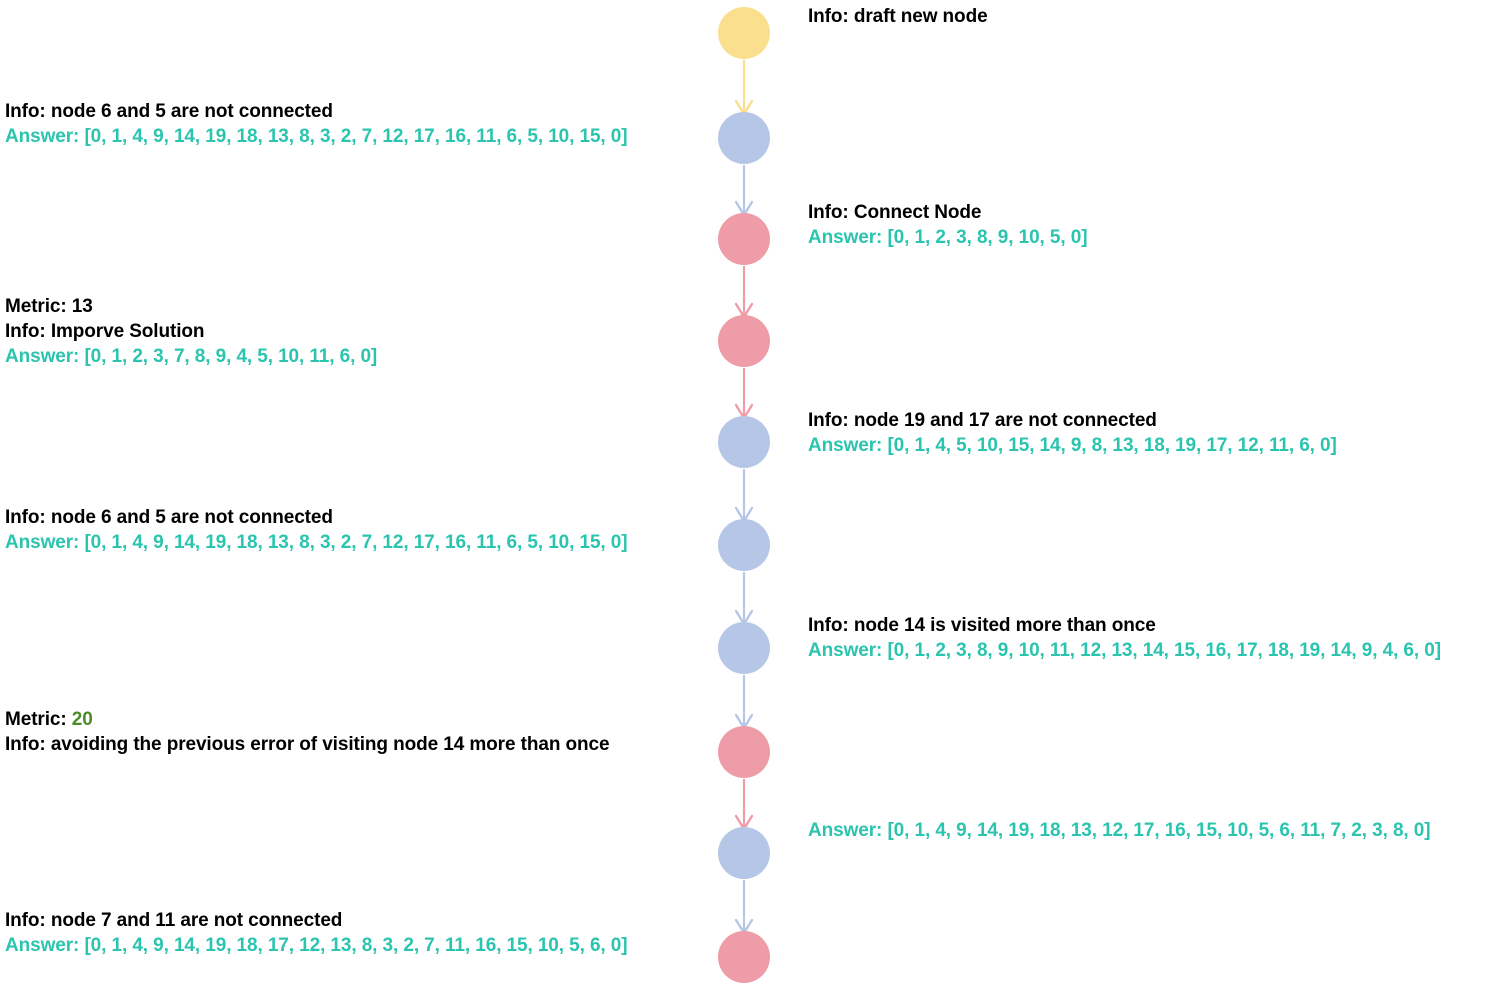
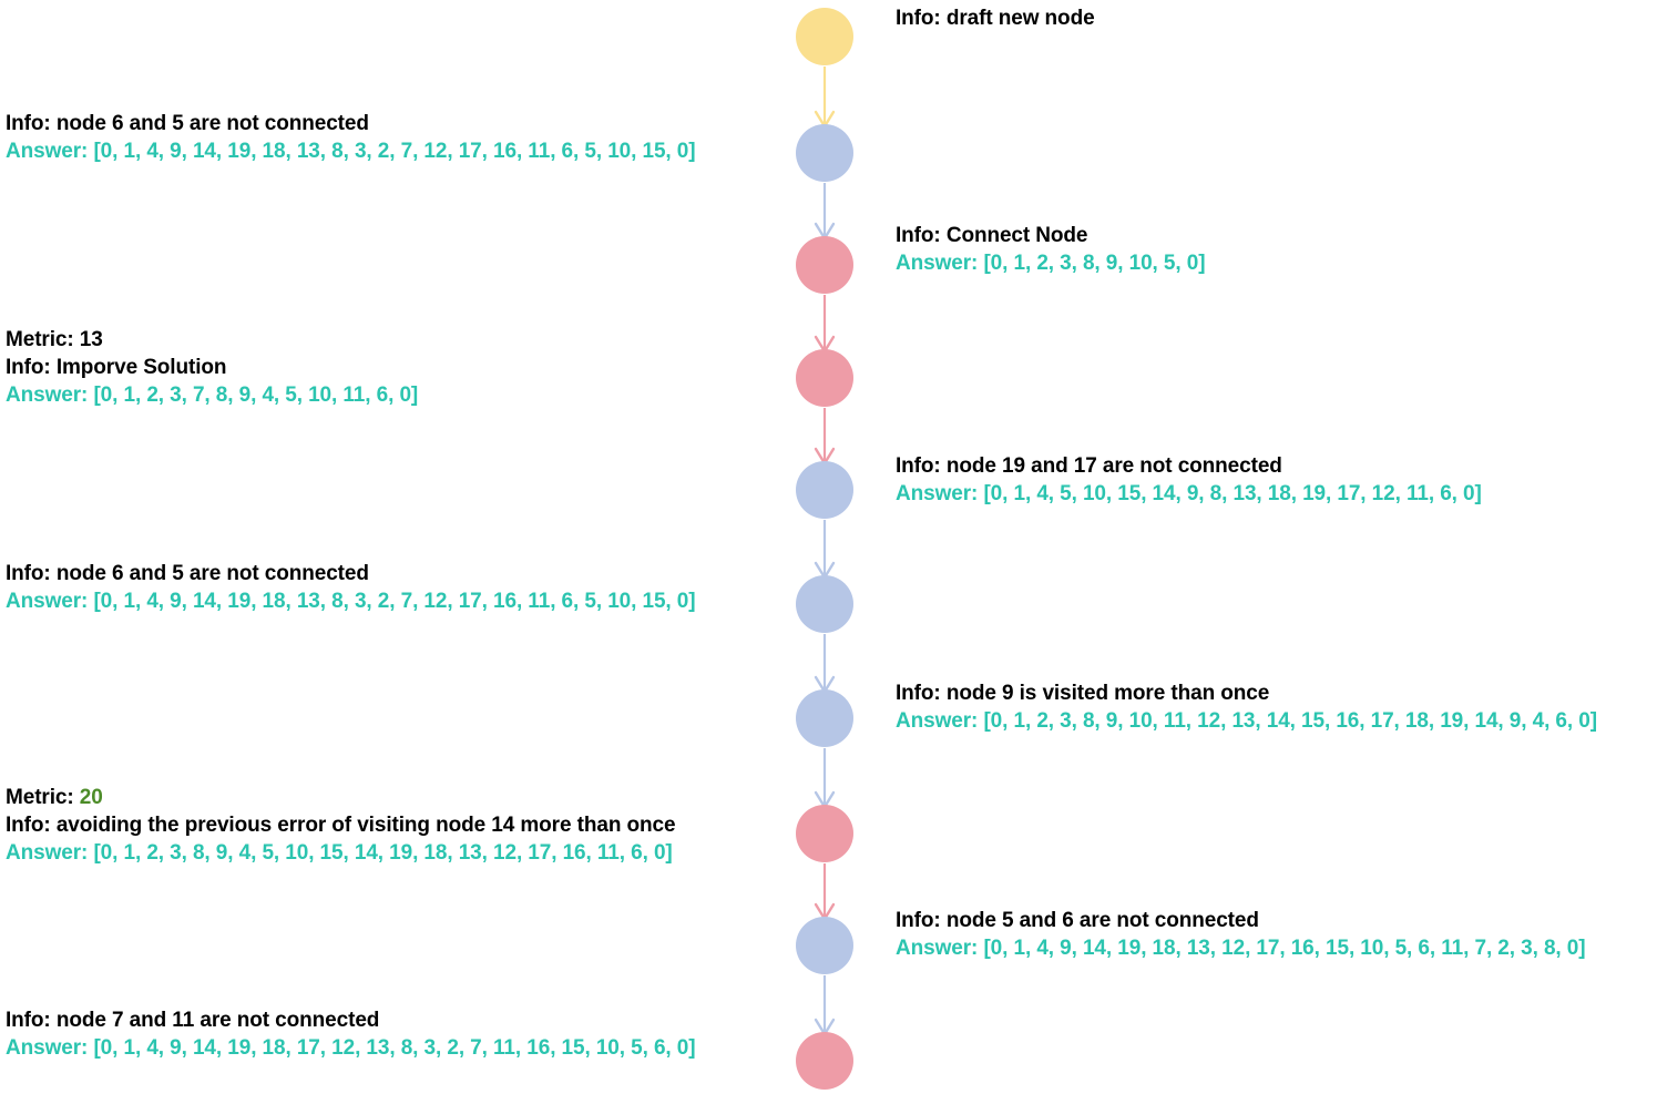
  Info: draft new node
  Info: node 6 and 5 are not connected
  Answer: [0, 1, 4, 9, 14, 19, 18, 13, 8, 3, 2, 7, 12, 17, 16, 11, 6, 5, 10, 15, 0]
  Info: Connect Node
  Answer: [0, 1, 2, 3, 8, 9, 10, 5, 0]
  Metric: 13
  Info: Imporve Solution
  Answer: [0, 1, 2, 3, 7, 8, 9, 4, 5, 10, 11, 6, 0]
  Info: node 19 and 17 are not connected
  Answer: [0, 1, 4, 5, 10, 15, 14, 9, 8, 13, 18, 19, 17, 12, 11, 6, 0]
  Info: node 6 and 5 are not connected
  Answer: [0, 1, 4, 9, 14, 19, 18, 13, 8, 3, 2, 7, 12, 17, 16, 11, 6, 5, 10, 15, 0]
- Info: node 14 is visited more than once
+ Info: node 9 is visited more than once
  Answer: [0, 1, 2, 3, 8, 9, 10, 11, 12, 13, 14, 15, 16, 17, 18, 19, 14, 9, 4, 6, 0]
  Metric: 20
  Info: avoiding the previous error of visiting node 14 more than once
+ Answer: [0, 1, 2, 3, 8, 9, 4, 5, 10, 15, 14, 19, 18, 13, 12, 17, 16, 11, 6, 0]
+ Info: node 5 and 6 are not connected
  Answer: [0, 1, 4, 9, 14, 19, 18, 13, 12, 17, 16, 15, 10, 5, 6, 11, 7, 2, 3, 8, 0]
  Info: node 7 and 11 are not connected
  Answer: [0, 1, 4, 9, 14, 19, 18, 17, 12, 13, 8, 3, 2, 7, 11, 16, 15, 10, 5, 6, 0]
